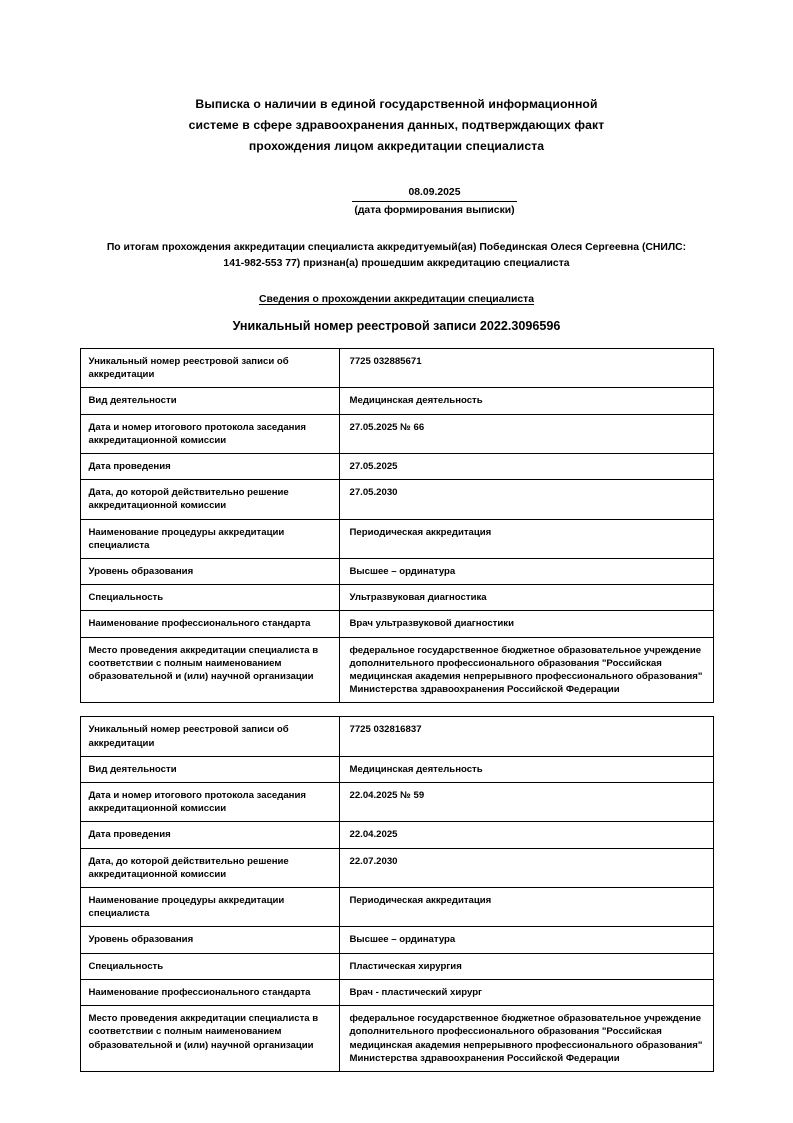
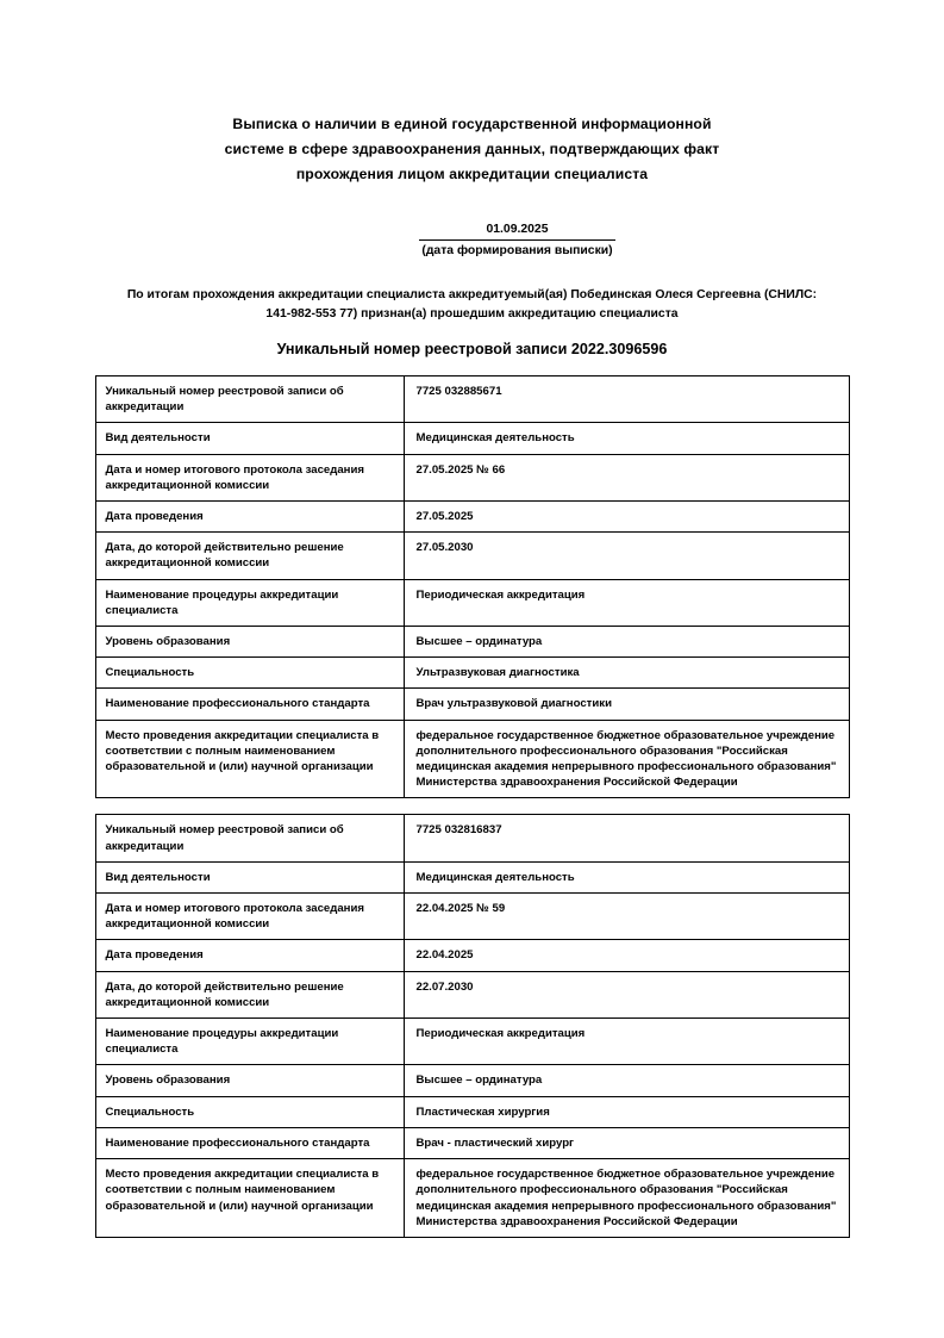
  Выписка о наличии в единой государственной информационной
  системе в сфере здравоохранения данных, подтверждающих факт
  прохождения лицом аккредитации специалиста
- 08.09.2025
+ 01.09.2025
  (дата формирования выписки)
  По итогам прохождения аккредитации специалиста аккредитуемый(ая) Побединская Олеся Сергеевна (СНИЛС: 141-982-553 77) признан(а) прошедшим аккредитацию специалиста
- Сведения о прохождении аккредитации специалиста
  Уникальный номер реестровой записи 2022.3096596
  Уникальный номер реестровой записи об аккредитации	7725 032885671
  Вид деятельности	Медицинская деятельность
  Дата и номер итогового протокола заседания аккредитационной комиссии	27.05.2025 № 66
  Дата проведения	27.05.2025
  Дата, до которой действительно решение аккредитационной комиссии	27.05.2030
  Наименование процедуры аккредитации специалиста	Периодическая аккредитация
  Уровень образования	Высшее – ординатура
  Специальность	Ультразвуковая диагностика
  Наименование профессионального стандарта	Врач ультразвуковой диагностики
  Место проведения аккредитации специалиста в соответствии с полным наименованием образовательной и (или) научной организации	федеральное государственное бюджетное образовательное учреждение дополнительного профессионального образования "Российская медицинская академия непрерывного профессионального образования" Министерства здравоохранения Российской Федерации
  Уникальный номер реестровой записи об аккредитации	7725 032816837
  Вид деятельности	Медицинская деятельность
  Дата и номер итогового протокола заседания аккредитационной комиссии	22.04.2025 № 59
  Дата проведения	22.04.2025
  Дата, до которой действительно решение аккредитационной комиссии	22.07.2030
  Наименование процедуры аккредитации специалиста	Периодическая аккредитация
  Уровень образования	Высшее – ординатура
  Специальность	Пластическая хирургия
  Наименование профессионального стандарта	Врач - пластический хирург
  Место проведения аккредитации специалиста в соответствии с полным наименованием образовательной и (или) научной организации	федеральное государственное бюджетное образовательное учреждение дополнительного профессионального образования "Российская медицинская академия непрерывного профессионального образования" Министерства здравоохранения Российской Федерации
